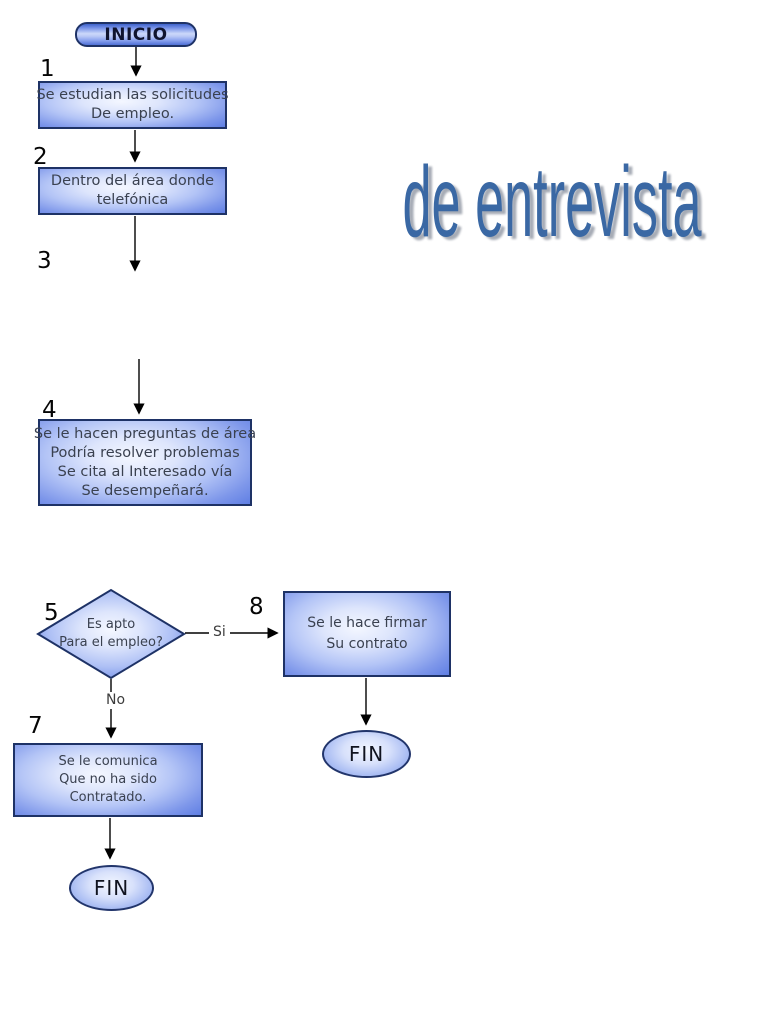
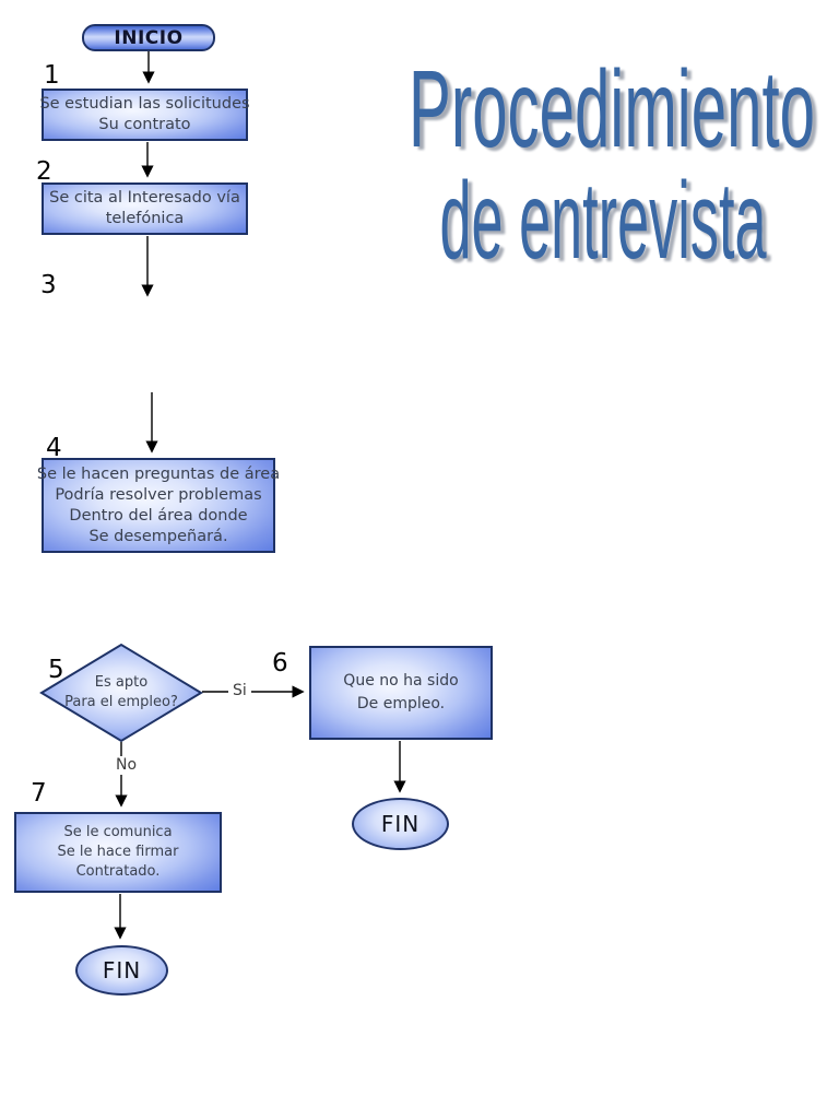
+ Procedimiento
  de entrevista
  INICIO
  1
  2
  3
  4
  5
- 8
+ 6
  7
  Se estudian las solicitudes
- De empleo.
+ Su contrato
- Dentro del área donde
+ Se cita al Interesado vía
  telefónica
  Se le hacen preguntas de área
  Podría resolver problemas
- Se cita al Interesado vía
+ Dentro del área donde
  Se desempeñará.
  Es apto
  Para el empleo?
  Si
  No
- Se le hace firmar
+ Que no ha sido
- Su contrato
+ De empleo.
  Se le comunica
- Que no ha sido
+ Se le hace firmar
  Contratado.
  FIN
  FIN
